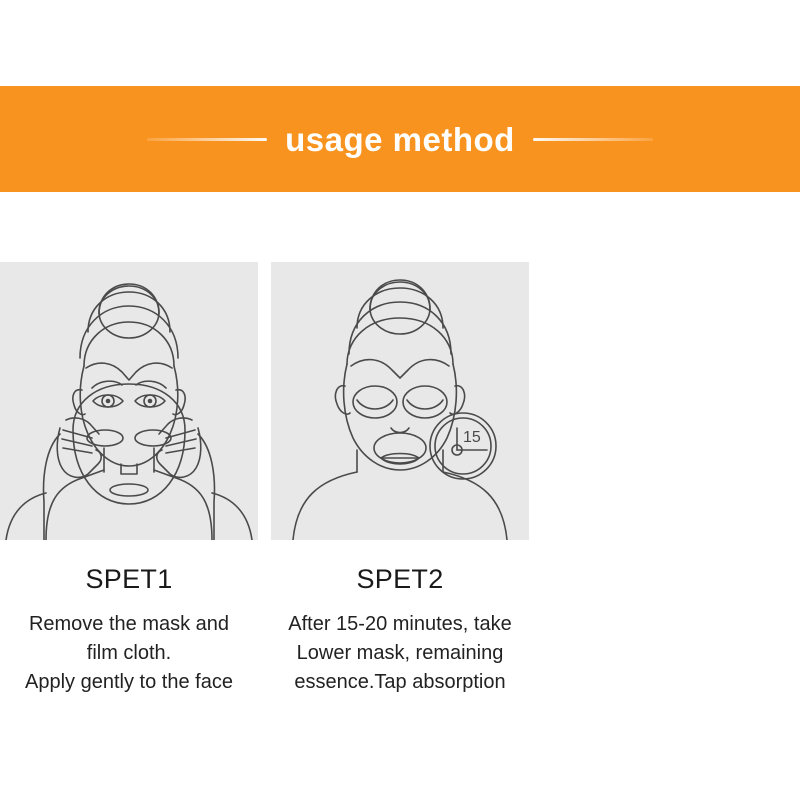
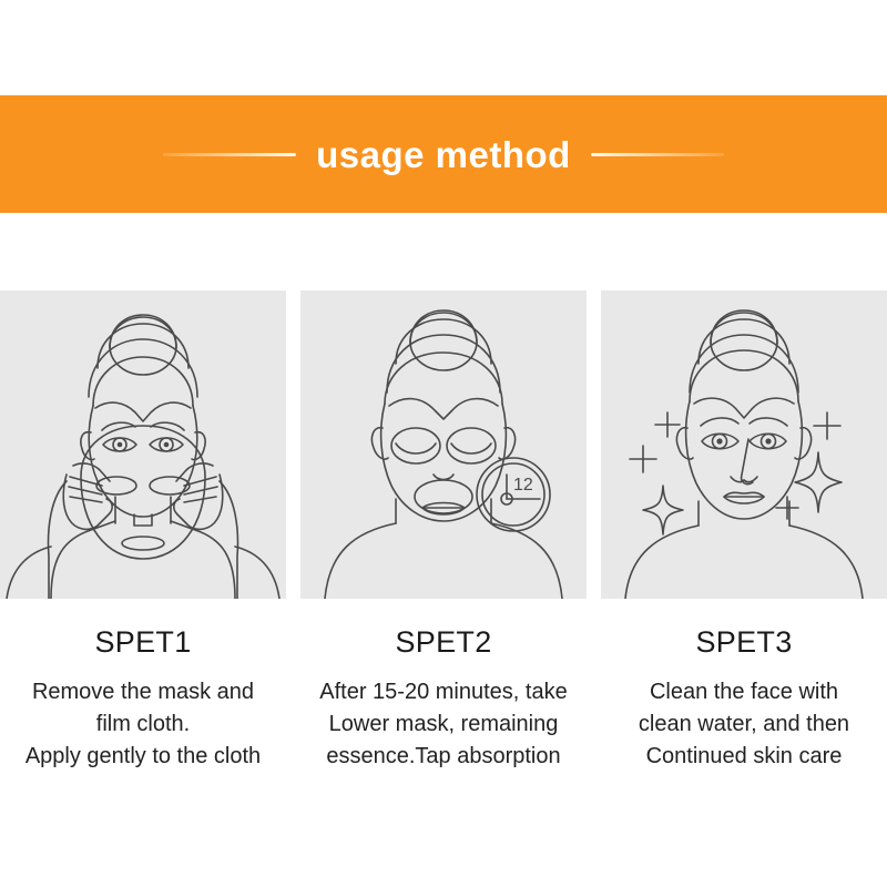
  usage method
  SPET1
  Remove the mask and
  film cloth.
- Apply gently to the face
+ Apply gently to the cloth
- 15
+ 12
  SPET2
  After 15-20 minutes, take
  Lower mask, remaining
  essence.Tap absorption
+ SPET3
+ Clean the face with
+ clean water, and then
+ Continued skin care
